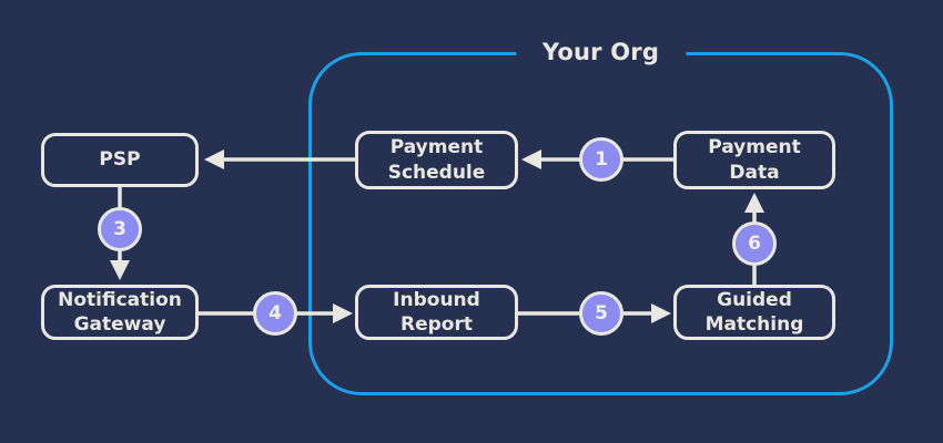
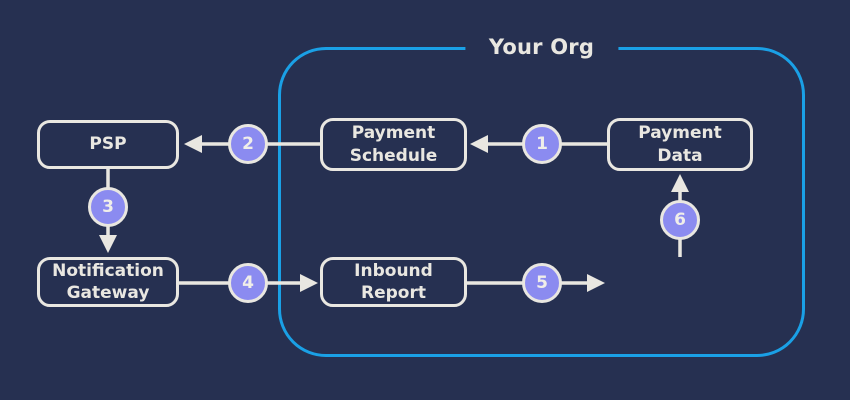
  Your Org
  PSP
  Payment
  Schedule
  Payment
  Data
  Notification
  Gateway
  Inbound
  Report
- Guided
- Matching
  1
+ 2
  3
  4
  5
  6
